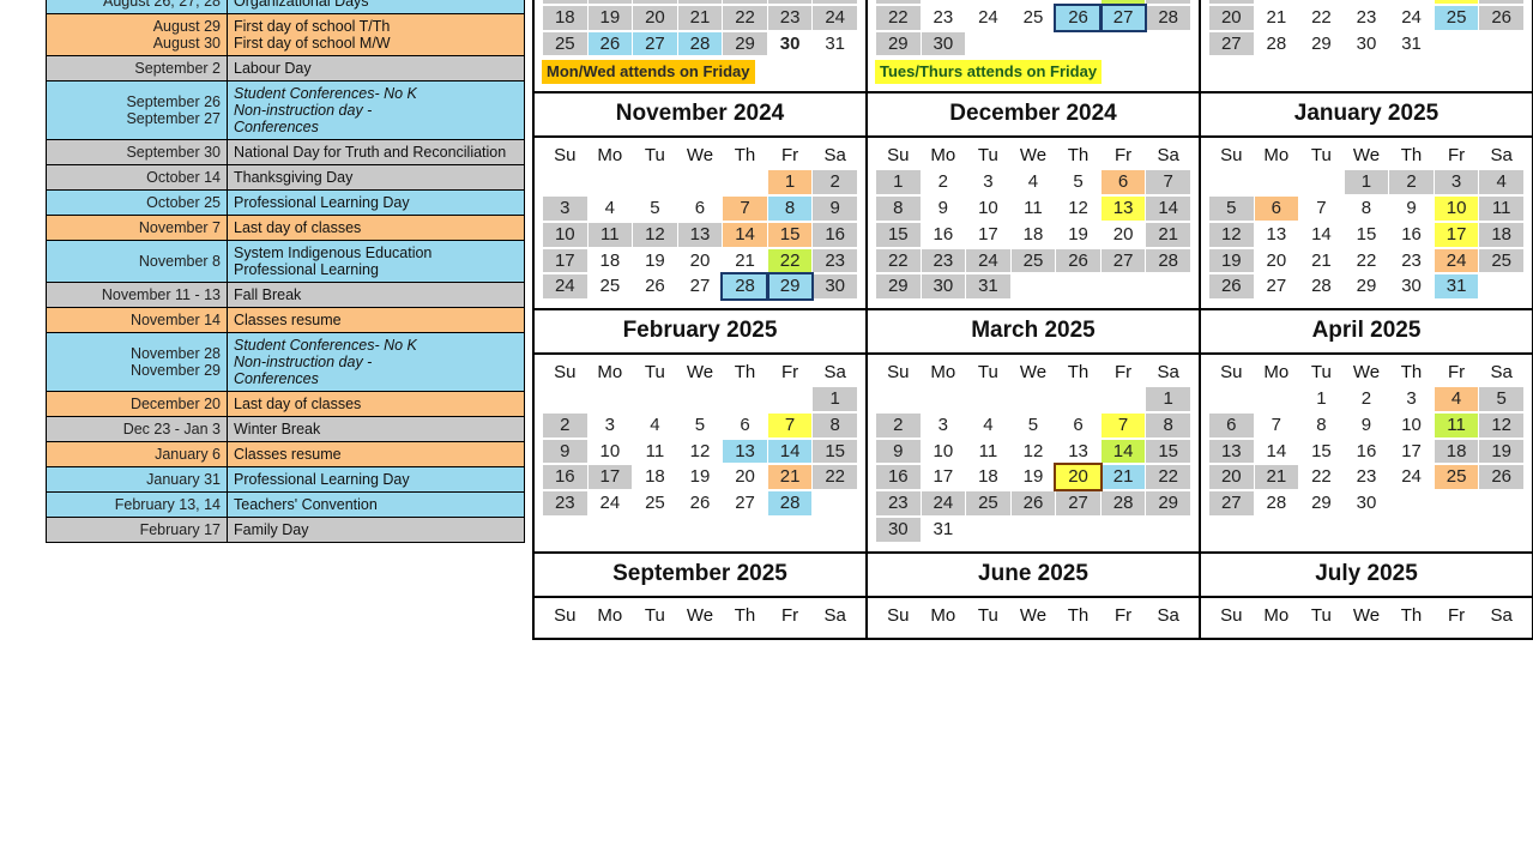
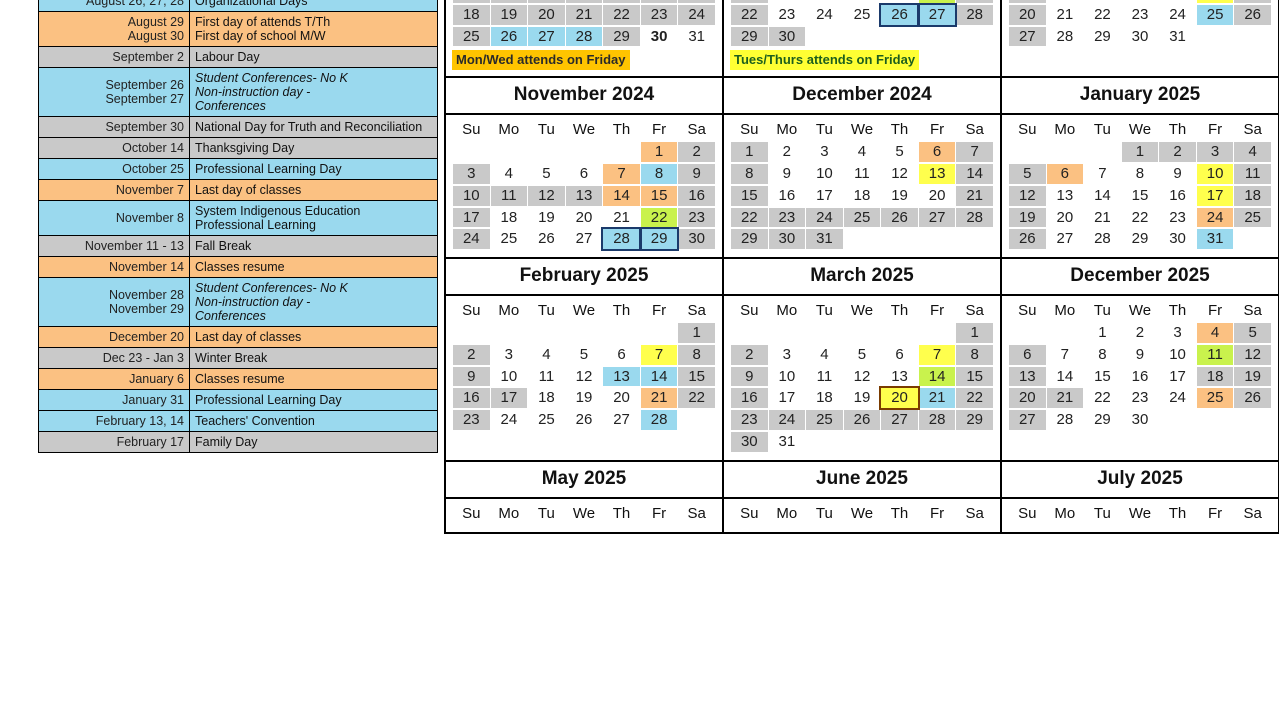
  August 26, 27, 28	Organizational Days
- August 29 August 30	First day of school T/Th First day of school M/W
+ August 29 August 30	First day of attends T/Th First day of school M/W
  September 2	Labour Day
  September 26 September 27	Student Conferences- No K Non-instruction day - Conferences
  September 30	National Day for Truth and Reconciliation
  October 14	Thanksgiving Day
  October 25	Professional Learning Day
  November 7	Last day of classes
  November 8	System Indigenous Education Professional Learning
  November 11 - 13	Fall Break
  November 14	Classes resume
  November 28 November 29	Student Conferences- No K Non-instruction day - Conferences
  December 20	Last day of classes
  Dec 23 - Jan 3	Winter Break
  January 6	Classes resume
  January 31	Professional Learning Day
  February 13, 14	Teachers' Convention
  February 17	Family Day
  18	19	20	21	22	23	24
  25	26	27	28	29	30	31
  Mon/Wed attends on Friday
  22	23	24	25	26	27	28
  29	30
  	Tues/Thurs attends on Friday
  20	21	22	23	24	25	26
  27	28	29	30	31
  November 2024
  Su	Mo	Tu	We	Th	Fr	Sa
  					1	2
  3	4	5	6	7	8	9
  10	11	12	13	14	15	16
  17	18	19	20	21	22	23
  24	25	26	27	28	29	30
  	December 2024
  Su	Mo	Tu	We	Th	Fr	Sa
  1	2	3	4	5	6	7
  8	9	10	11	12	13	14
  15	16	17	18	19	20	21
  22	23	24	25	26	27	28
  29	30	31
  		January 2025
  Su	Mo	Tu	We	Th	Fr	Sa
  			1	2	3	4
  5	6	7	8	9	10	11
  12	13	14	15	16	17	18
  19	20	21	22	23	24	25
  26	27	28	29	30	31
  February 2025
  Su	Mo	Tu	We	Th	Fr	Sa
  						1
  2	3	4	5	6	7	8
  9	10	11	12	13	14	15
  16	17	18	19	20	21	22
  23	24	25	26	27	28
  	March 2025
  Su	Mo	Tu	We	Th	Fr	Sa
  						1
  2	3	4	5	6	7	8
  9	10	11	12	13	14	15
  16	17	18	19	20	21	22
  23	24	25	26	27	28	29
  30	31
- 		April 2025
+ 		December 2025
  Su	Mo	Tu	We	Th	Fr	Sa
  		1	2	3	4	5
  6	7	8	9	10	11	12
  13	14	15	16	17	18	19
  20	21	22	23	24	25	26
  27	28	29	30
- September 2025
+ May 2025
  Su	Mo	Tu	We	Th	Fr	Sa
  	June 2025
  Su	Mo	Tu	We	Th	Fr	Sa
  		July 2025
  Su	Mo	Tu	We	Th	Fr	Sa
